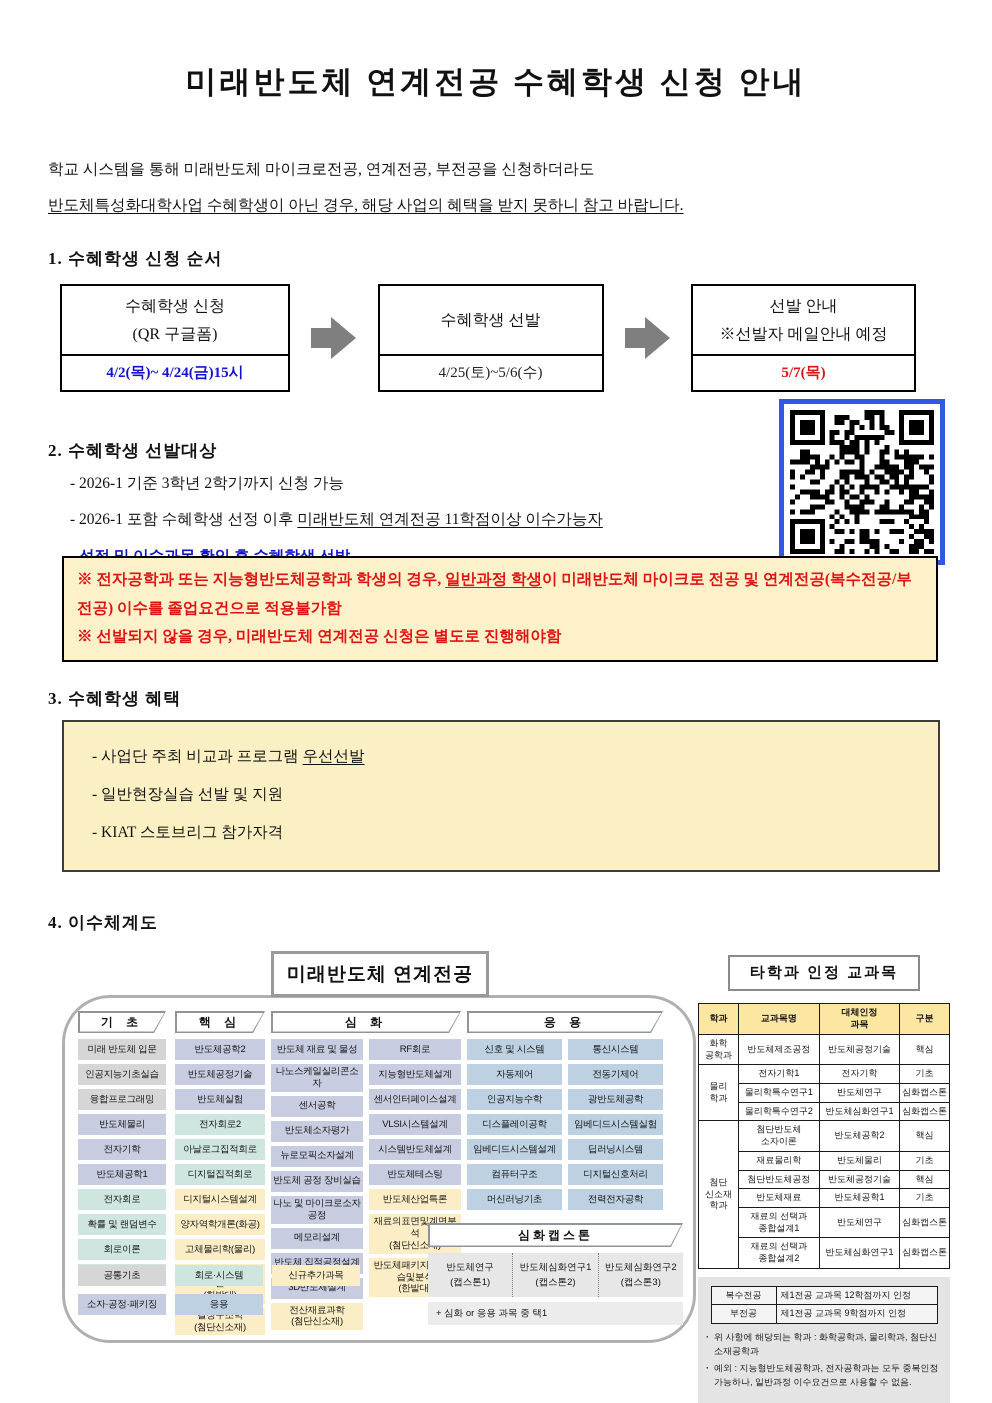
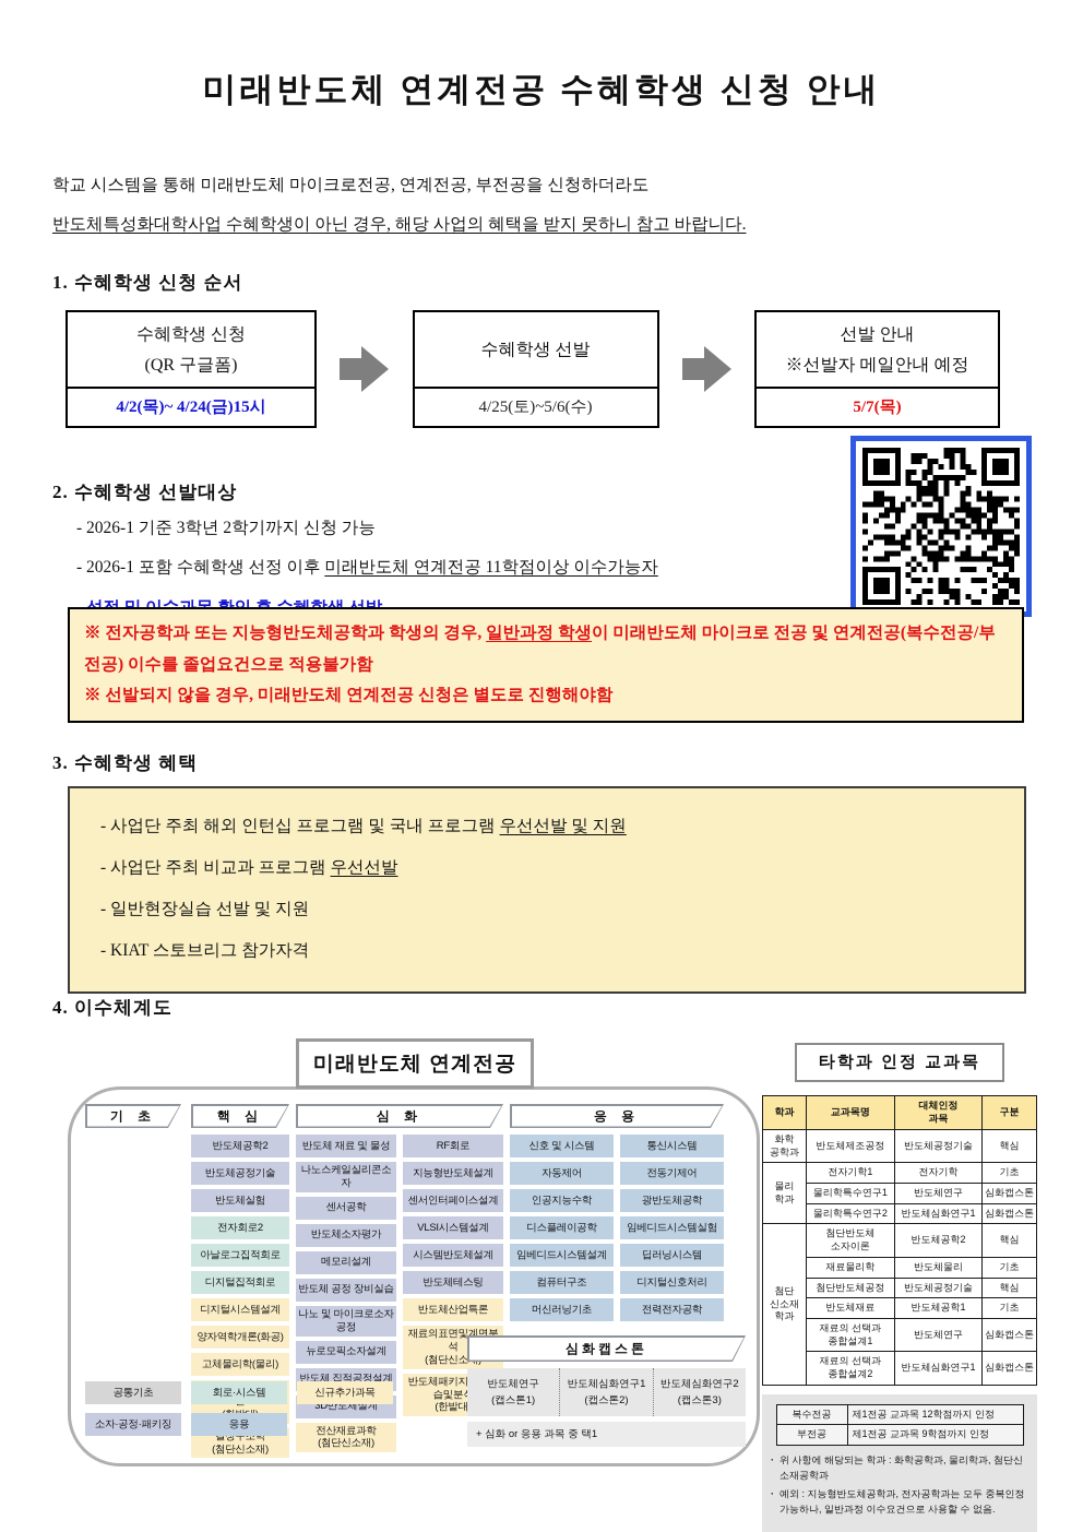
  미래반도체 연계전공 수혜학생 신청 안내
  학교 시스템을 통해 미래반도체 마이크로전공, 연계전공, 부전공을 신청하더라도
  반도체특성화대학사업 수혜학생이 아닌 경우, 해당 사업의 혜택을 받지 못하니 참고 바랍니다.
  1. 수혜학생 신청 순서
  수혜학생 신청
  (QR 구글폼)
  4/2(목)~ 4/24(금)15시
  수혜학생 선발
  4/25(토)~5/6(수)
  선발 안내
  ※선발자 메일안내 예정
  5/7(목)
  2. 수혜학생 선발대상
  - 2026-1 기준 3학년 2학기까지 신청 가능
  - 2026-1 포함 수혜학생 선정 이후 미래반도체 연계전공 11학점이상 이수가능자
  ※ 전자공학과 또는 지능형반도체공학과 학생의 경우, 일반과정 학생이 미래반도체 마이크로 전공 및 연계전공(복수전공/부전공) 이수를 졸업요건으로 적용불가함
  ※ 선발되지 않을 경우, 미래반도체 연계전공 신청은 별도로 진행해야함
  3. 수혜학생 혜택
+ - 사업단 주최 해외 인턴십 프로그램 및 국내 프로그램 우선선발 및 지원
  - 사업단 주최 비교과 프로그램 우선선발
  - 일반현장실습 선발 및 지원
  - KIAT 스토브리그 참가자격
  4. 이수체계도
  미래반도체 연계전공
  기 초
- 미래 반도체 입문
- 인공지능기초실습
- 융합프로그래밍
- 반도체물리
- 전자기학
- 반도체공학1
- 전자회로
- 확률 및 랜덤변수
- 회로이론
  핵 심
  반도체공학2
  반도체공정기술
  반도체실험
  전자회로2
  아날로그집적회로
  디지털집적회로
  디지털시스템설계
  양자역학개론(화공)
  고체물리학(물리)
  결정구조학
  (첨단신소재)
  심 화
  반도체 재료 및 물성
  나노스케일실리콘소자
  센서공학
  반도체소자평가
- 뉴로모픽소자설계
+ 메모리설계
  반도체 공정 장비실습
  나노 및 마이크로소자공정
- 메모리설계
+ 뉴로모픽소자설계
  반도체 집적공정설계
  3D반도체설계
  전산재료과학
  (첨단신소재)
  RF회로
  지능형반도체설계
  센서인터페이스설계
  VLSI시스템설계
  시스템반도체설계
  반도체테스팅
  반도체산업특론
  재료의표면및계면분석
  (첨단신소
  (한밭대
  응 용
  신호 및 시스템
  자동제어
  인공지능수학
  디스플레이공학
  임베디드시스템설계
  컴퓨터구조
  머신러닝기초
  통신시스템
  전동기제어
  광반도체공학
  임베디드시스템실험
  딥러닝시스템
  디지털신호처리
  전력전자공학
  심화캡스톤
  반도체연구
  (캡스톤1)
  반도체심화연구1
  (캡스톤2)
  반도체심화연구2
  (캡스톤3)
  + 심화 or 응용 과목 중 택1
  공통기초
  회로·시스템
  신규추가과목
  소자·공정·패키징
  응용
  타학과 인정 교과목
  학과	교과목명	대체인정 과목	구분
  화학 공학과	반도체제조공정	반도체공정기술	핵심
  물리 학과	전자기학1	전자기학	기초
  물리학특수연구1	반도체연구	심화캡스톤
  물리학특수연구2	반도체심화연구1	심화캡스톤
  첨단 신소재 학과	첨단반도체 소자이론	반도체공학2	핵심
  재료물리학	반도체물리	기초
  첨단반도체공정	반도체공정기술	핵심
  반도체재료	반도체공학1	기초
  재료의 선택과 종합설계1	반도체연구	심화캡스톤
  재료의 선택과 종합설계2	반도체심화연구1	심화캡스톤
  복수전공	제1전공 교과목 12학점까지 인정
  부전공	제1전공 교과목 9학점까지 인정
  위 사항에 해당되는 학과 : 화학공학과, 물리학과, 첨단신소재공학과
  예외 : 지능형반도체공학과, 전자공학과는 모두 중복인정 가능하나, 일반과정 이수요건으로 사용할 수 없음.
